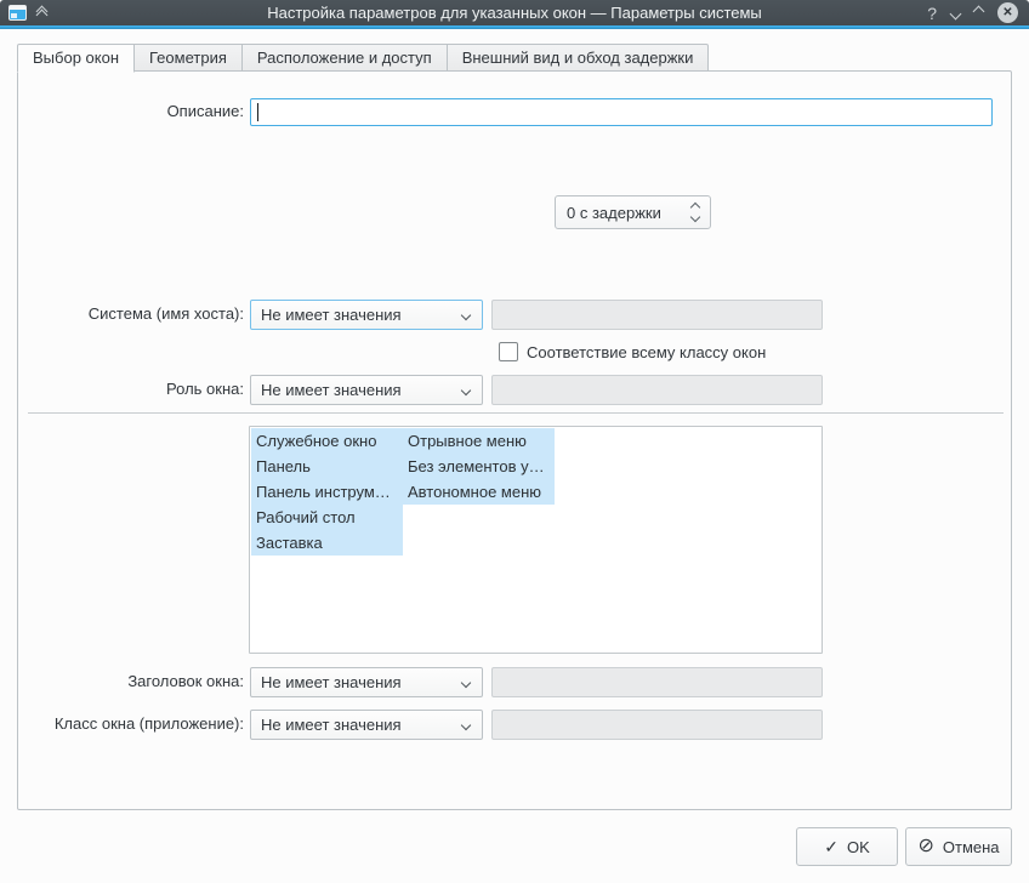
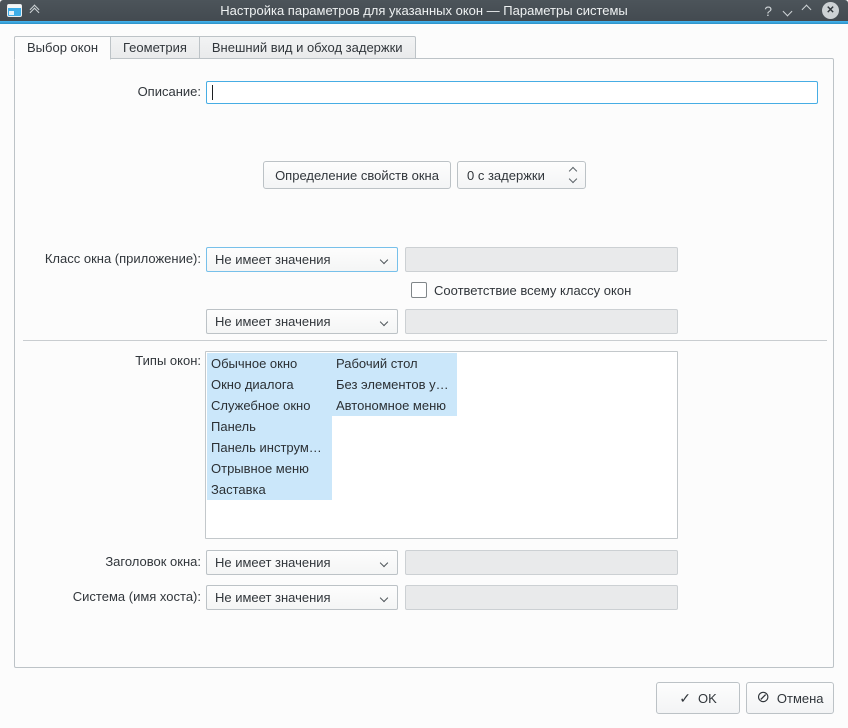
  Настройка параметров для указанных окон — Параметры системы
  ?
  ✕
  Выбор окон
  Геометрия
- Расположение и доступ
  Внешний вид и обход задержки
  Описание:
+ Определение свойств окна
  0 с задержки
- Система (имя хоста):
+ Класс окна (приложение):
  Не имеет значения
  Соответствие всему классу окон
- Роль окна:
  Не имеет значения
+ Типы окон:
+ Обычное окно
+ Окно диалога
  Служебное окно
  Панель
  Панель инструм…
- Рабочий стол
+ Отрывное меню
  Заставка
- Отрывное меню
+ Рабочий стол
  Без элементов у…
  Автономное меню
  Заголовок окна:
  Не имеет значения
- Класс окна (приложение):
+ Система (имя хоста):
  Не имеет значения
  ✓
  OK
  ⊘
  Отмена
